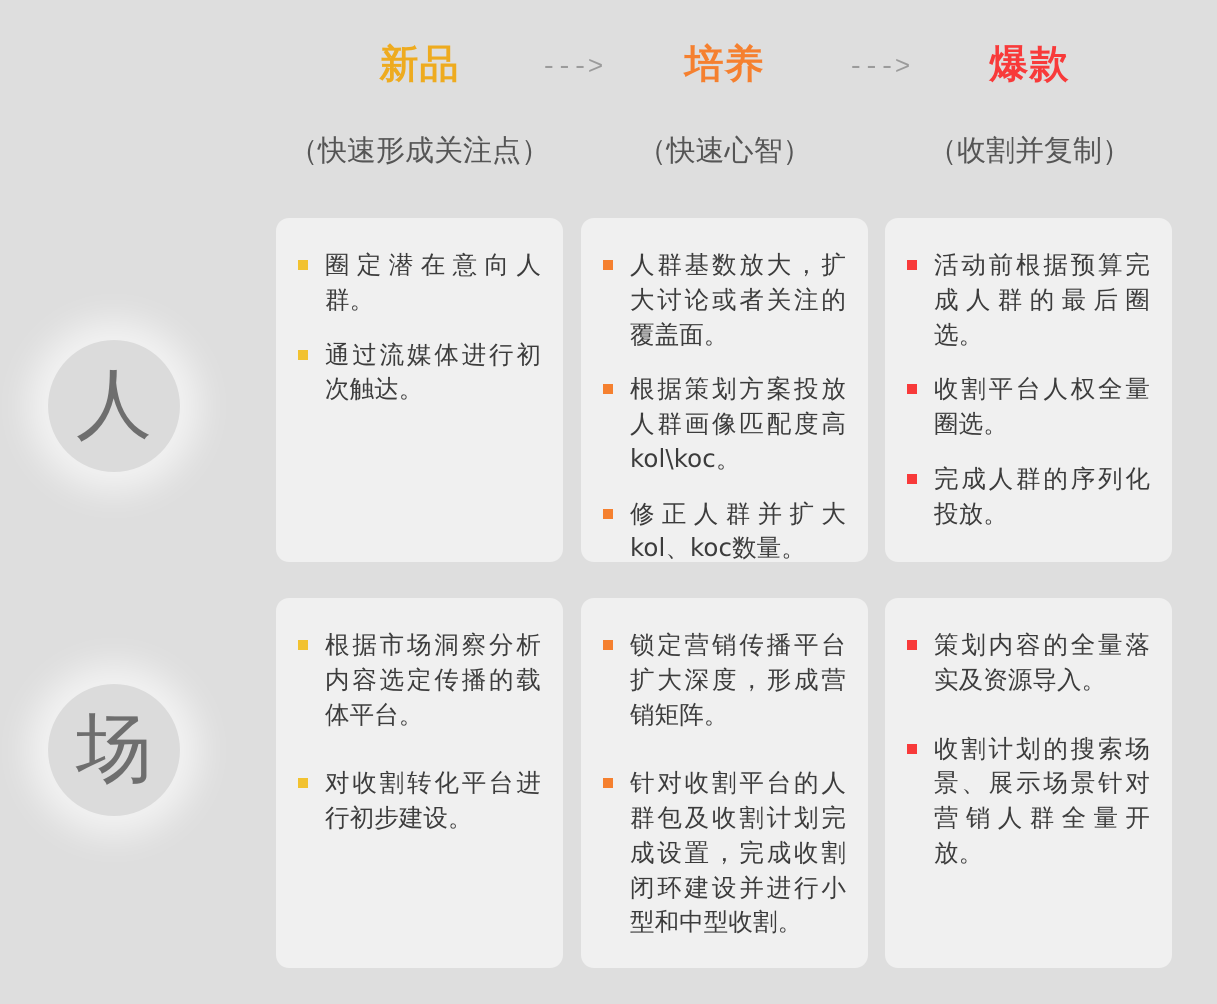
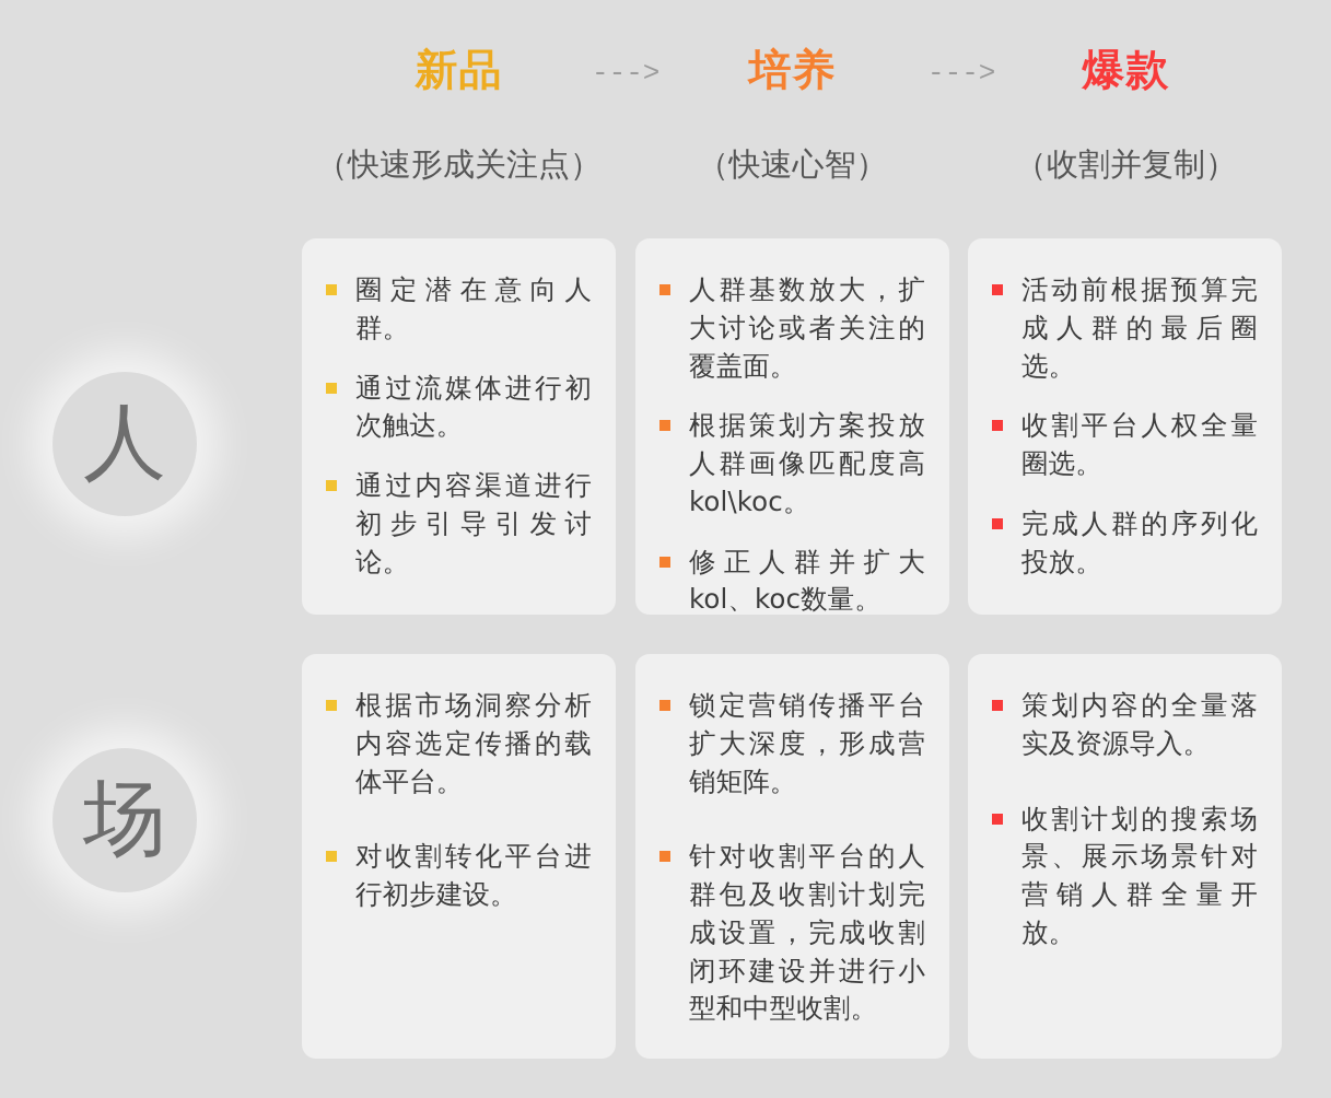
  人
  场
  新品
  （快速形成关注点）
  --->
  培养
  （快速心智）
  --->
  爆款
  （收割并复制）
  圈定潜在意向人群。
  通过流媒体进行初次触达。
+ 通过内容渠道进行初步引导引发讨论。
  人群基数放大，扩大讨论或者关注的覆盖面。
  根据策划方案投放人群画像匹配度高kol\koc。
  修正人群并扩大kol、koc数量。
  活动前根据预算完成人群的最后圈选。
  收割平台人权全量圈选。
  完成人群的序列化投放。
  根据市场洞察分析内容选定传播的载体平台。
  对收割转化平台进行初步建设。
  锁定营销传播平台扩大深度，形成营销矩阵。
  针对收割平台的人群包及收割计划完成设置，完成收割闭环建设并进行小型和中型收割。
  策划内容的全量落实及资源导入。
  收割计划的搜索场景、展示场景针对营销人群全量开放。
